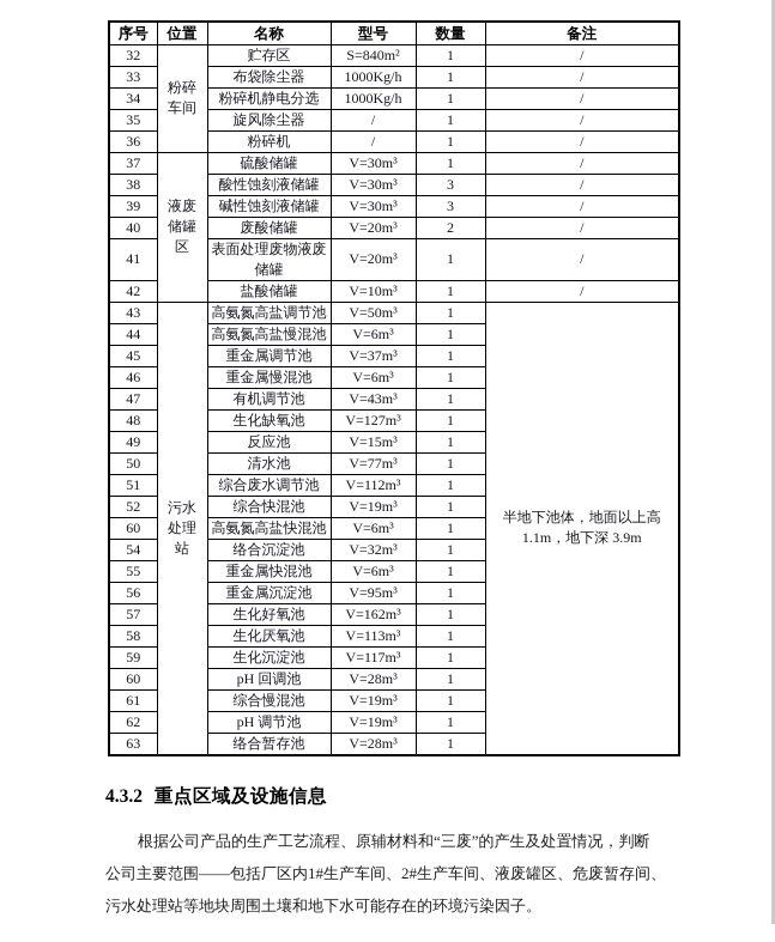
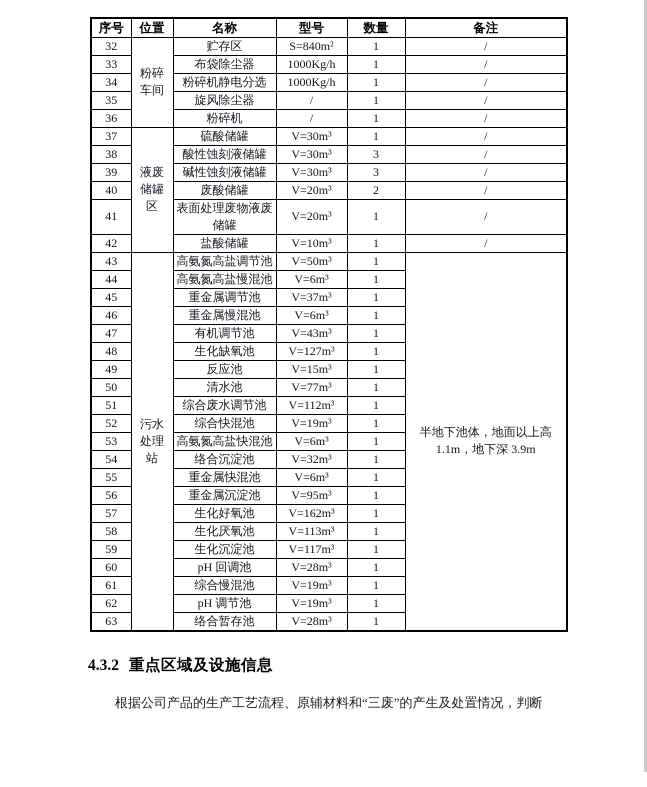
  序号	位置	名称	型号	数量	备注
  32	粉碎 车间	贮存区	S=840m²	1	/
  33	布袋除尘器	1000Kg/h	1	/
  34	粉碎机静电分选	1000Kg/h	1	/
  35	旋风除尘器	/	1	/
  36	粉碎机	/	1	/
  37	液废 储罐 区	硫酸储罐	V=30m³	1	/
  38	酸性蚀刻液储罐	V=30m³	3	/
  39	碱性蚀刻液储罐	V=30m³	3	/
  40	废酸储罐	V=20m³	2	/
  41	表面处理废物液废 储罐	V=20m³	1	/
  42	盐酸储罐	V=10m³	1	/
  43	污水 处理 站	高氨氮高盐调节池	V=50m³	1	半地下池体，地面以上高 1.1m，地下深 3.9m
  44	高氨氮高盐慢混池	V=6m³	1
  45	重金属调节池	V=37m³	1
  46	重金属慢混池	V=6m³	1
  47	有机调节池	V=43m³	1
  48	生化缺氧池	V=127m³	1
  49	反应池	V=15m³	1
  50	清水池	V=77m³	1
  51	综合废水调节池	V=112m³	1
  52	综合快混池	V=19m³	1
- 60	高氨氮高盐快混池	V=6m³	1
+ 53	高氨氮高盐快混池	V=6m³	1
  54	络合沉淀池	V=32m³	1
  55	重金属快混池	V=6m³	1
  56	重金属沉淀池	V=95m³	1
  57	生化好氧池	V=162m³	1
  58	生化厌氧池	V=113m³	1
  59	生化沉淀池	V=117m³	1
  60	pH 回调池	V=28m³	1
  61	综合慢混池	V=19m³	1
  62	pH 调节池	V=19m³	1
  63	络合暂存池	V=28m³	1
  4.3.2 重点区域及设施信息
  根据公司产品的生产工艺流程、原辅材料和“三废”的产生及处置情况，判断
- 公司主要范围——包括厂区内1#生产车间、2#生产车间、液废罐区、危废暂存间、
- 污水处理站等地块周围土壤和地下水可能存在的环境污染因子。
